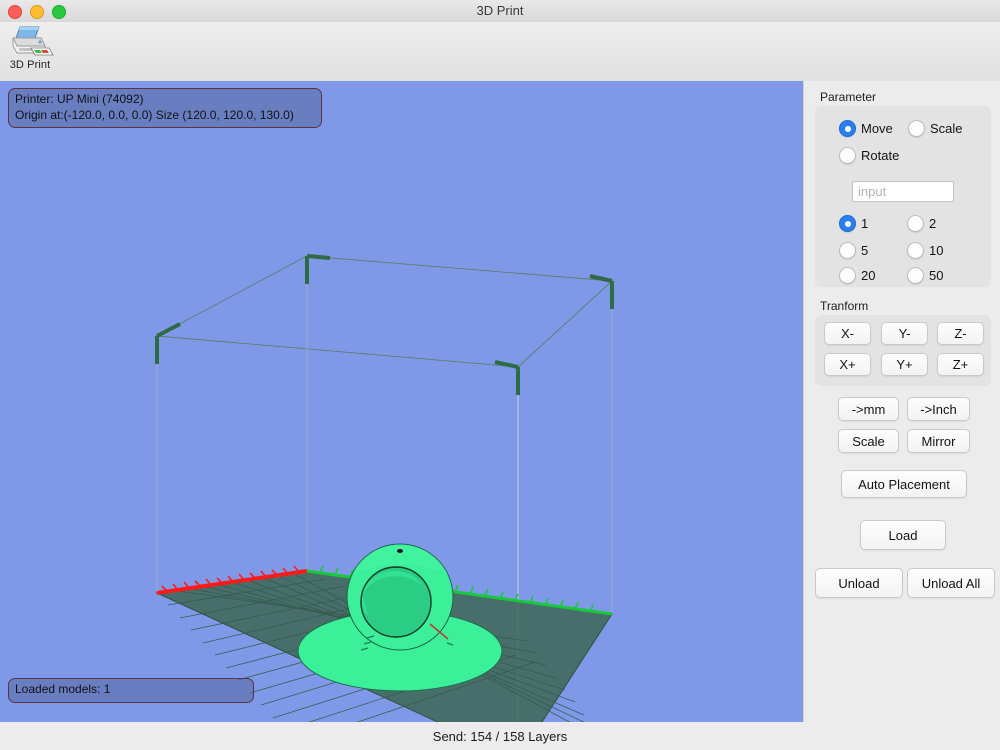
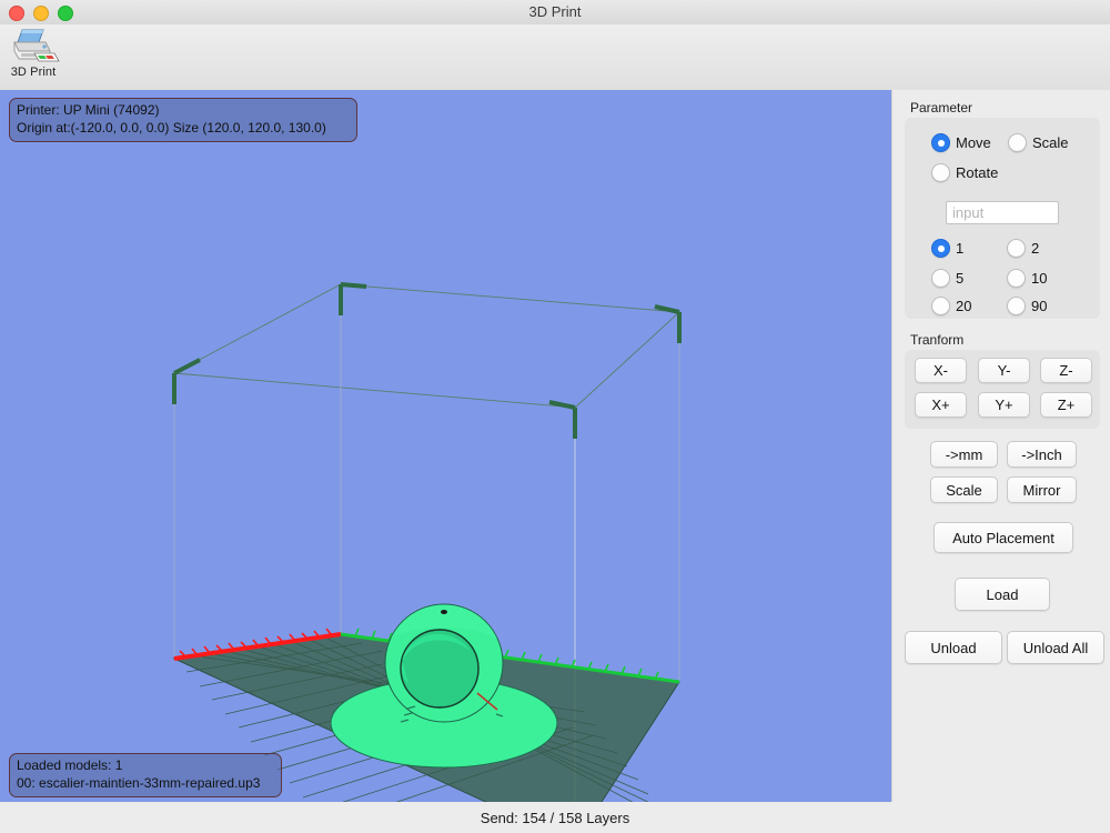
  3D Print
  3D Print
  Printer: UP Mini (74092)
  Origin at:(-120.0, 0.0, 0.0) Size (120.0, 120.0, 130.0)
  Loaded models: 1
+ 00: escalier-maintien-33mm-repaired.up3
  Parameter
  Move
  Scale
  Rotate
  input
  1
  2
  5
  10
  20
- 50
+ 90
  Tranform
  X-
  Y-
  Z-
  X+
  Y+
  Z+
  ->mm
  ->Inch
  Scale
  Mirror
  Auto Placement
  Load
  Unload
  Unload All
  Send: 154 / 158 Layers
